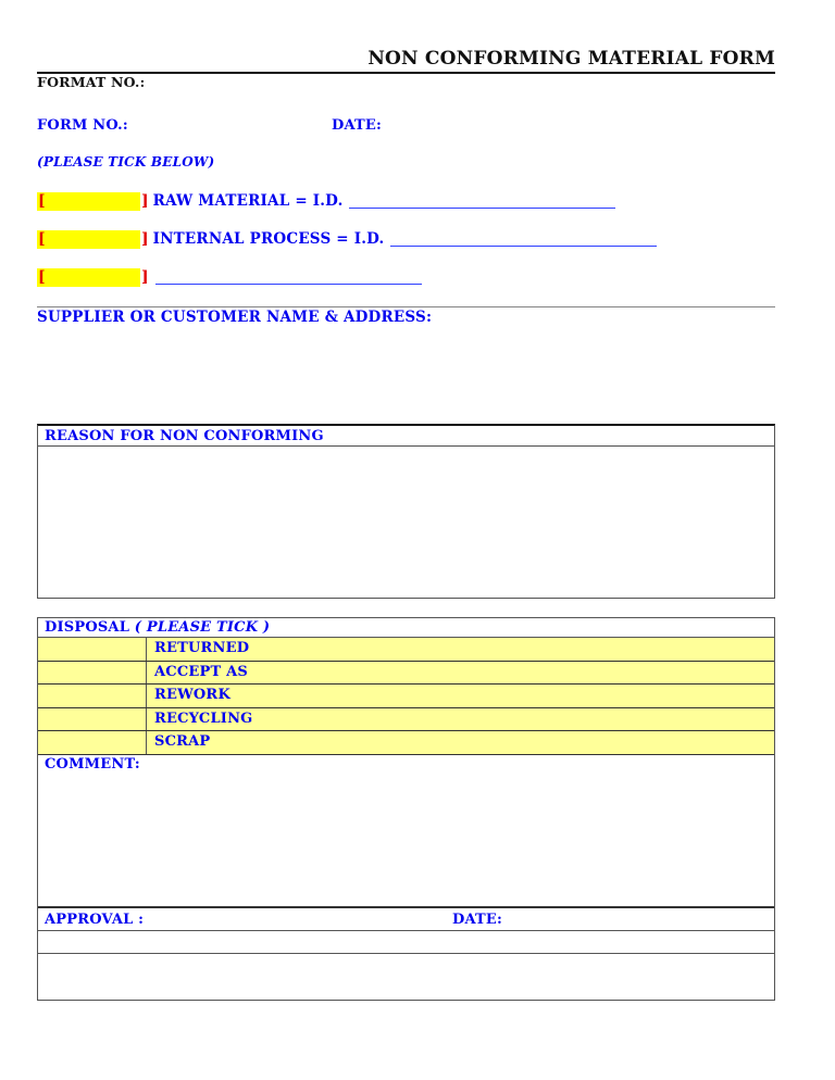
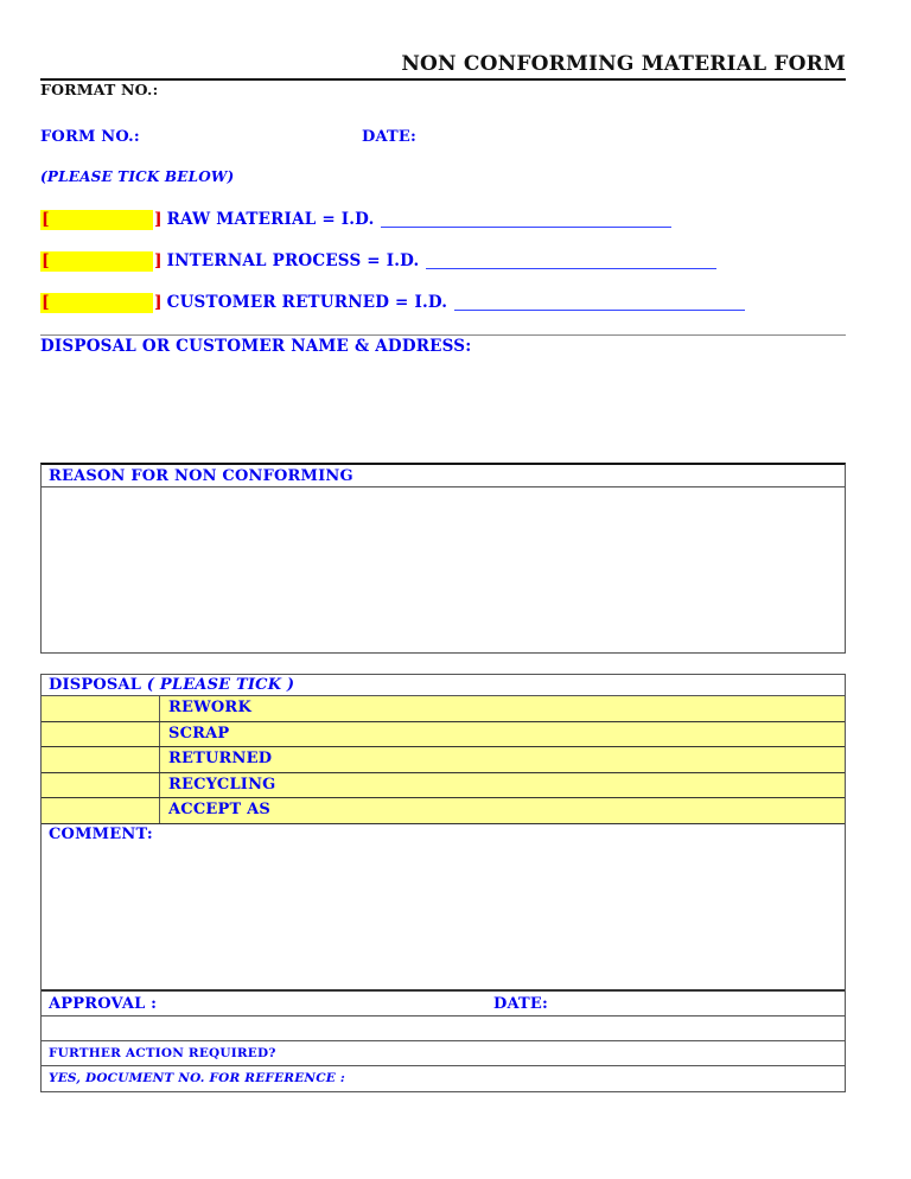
  NON CONFORMING MATERIAL FORM
  FORMAT NO.:
  FORM NO.:
  DATE:
  (PLEASE TICK BELOW)
  [
  ]
  RAW MATERIAL = I.D.
  [
  ]
  INTERNAL PROCESS = I.D.
  [
  ]
+ CUSTOMER RETURNED = I.D.
- SUPPLIER OR CUSTOMER NAME & ADDRESS:
+ DISPOSAL OR CUSTOMER NAME & ADDRESS:
  REASON FOR NON CONFORMING
  DISPOSAL ( PLEASE TICK )
- RETURNED
+ REWORK
- ACCEPT AS
+ SCRAP
- REWORK
+ RETURNED
  RECYCLING
- SCRAP
+ ACCEPT AS
  COMMENT:
  APPROVAL :
  DATE:
+ FURTHER ACTION REQUIRED?
+ YES, DOCUMENT NO. FOR REFERENCE :
